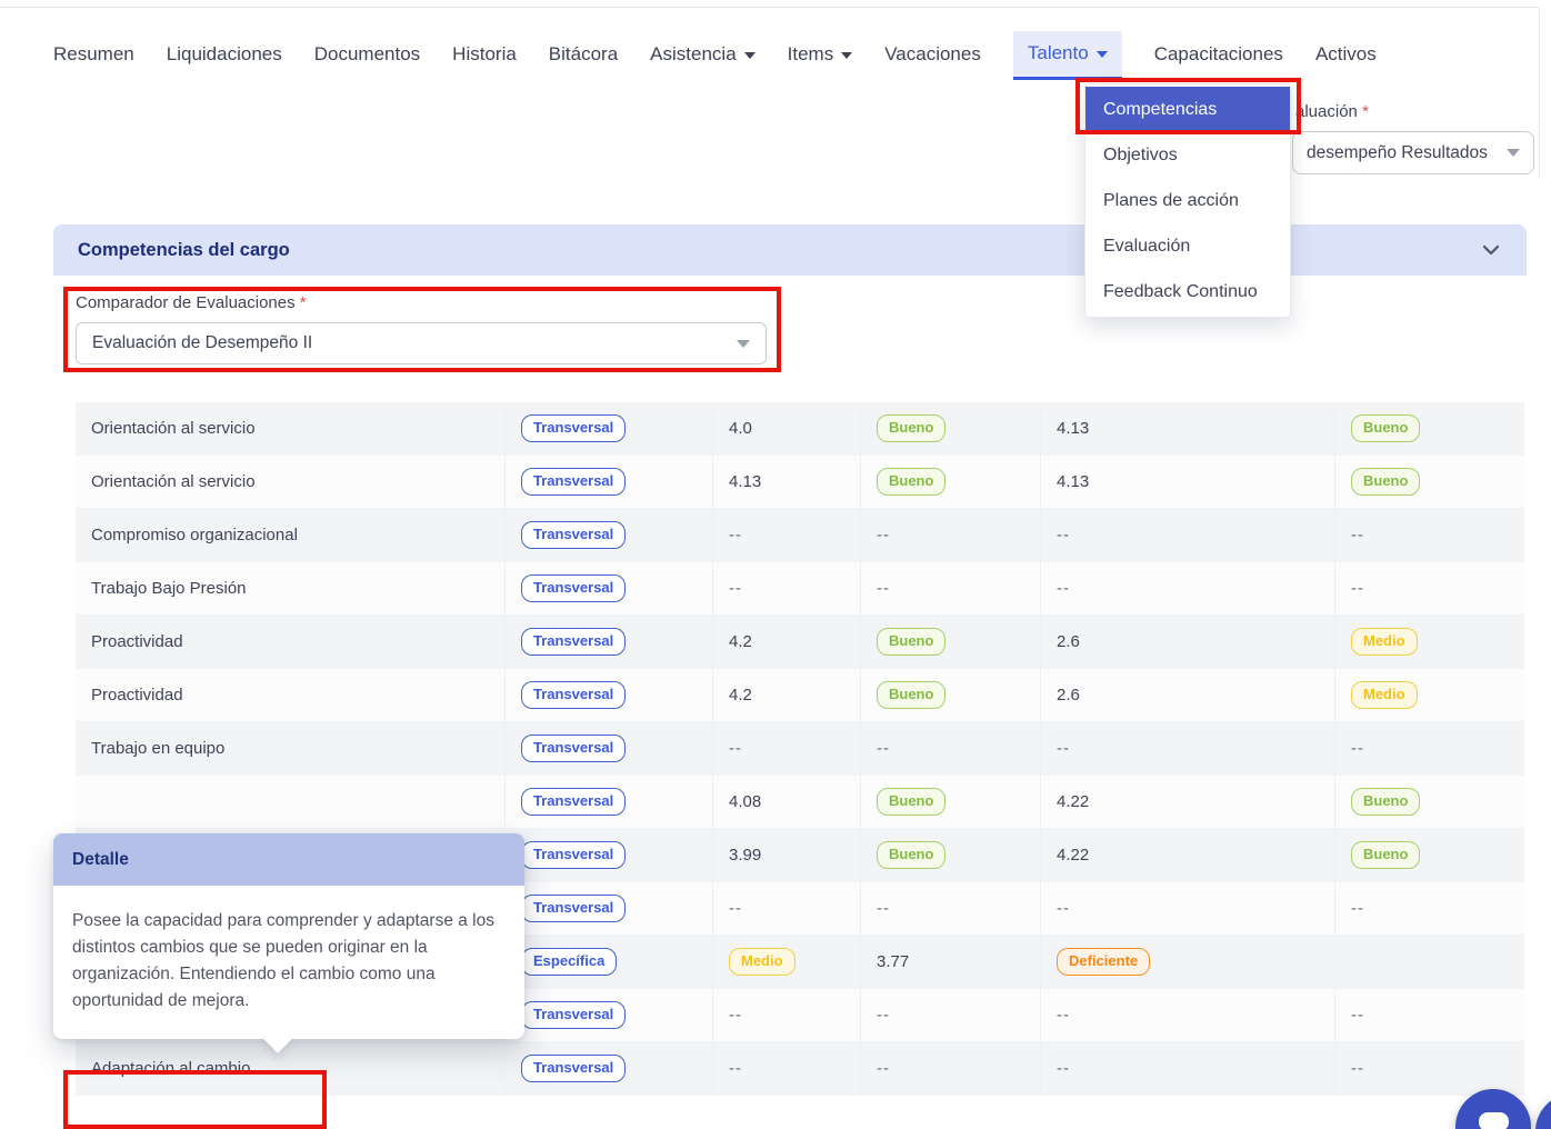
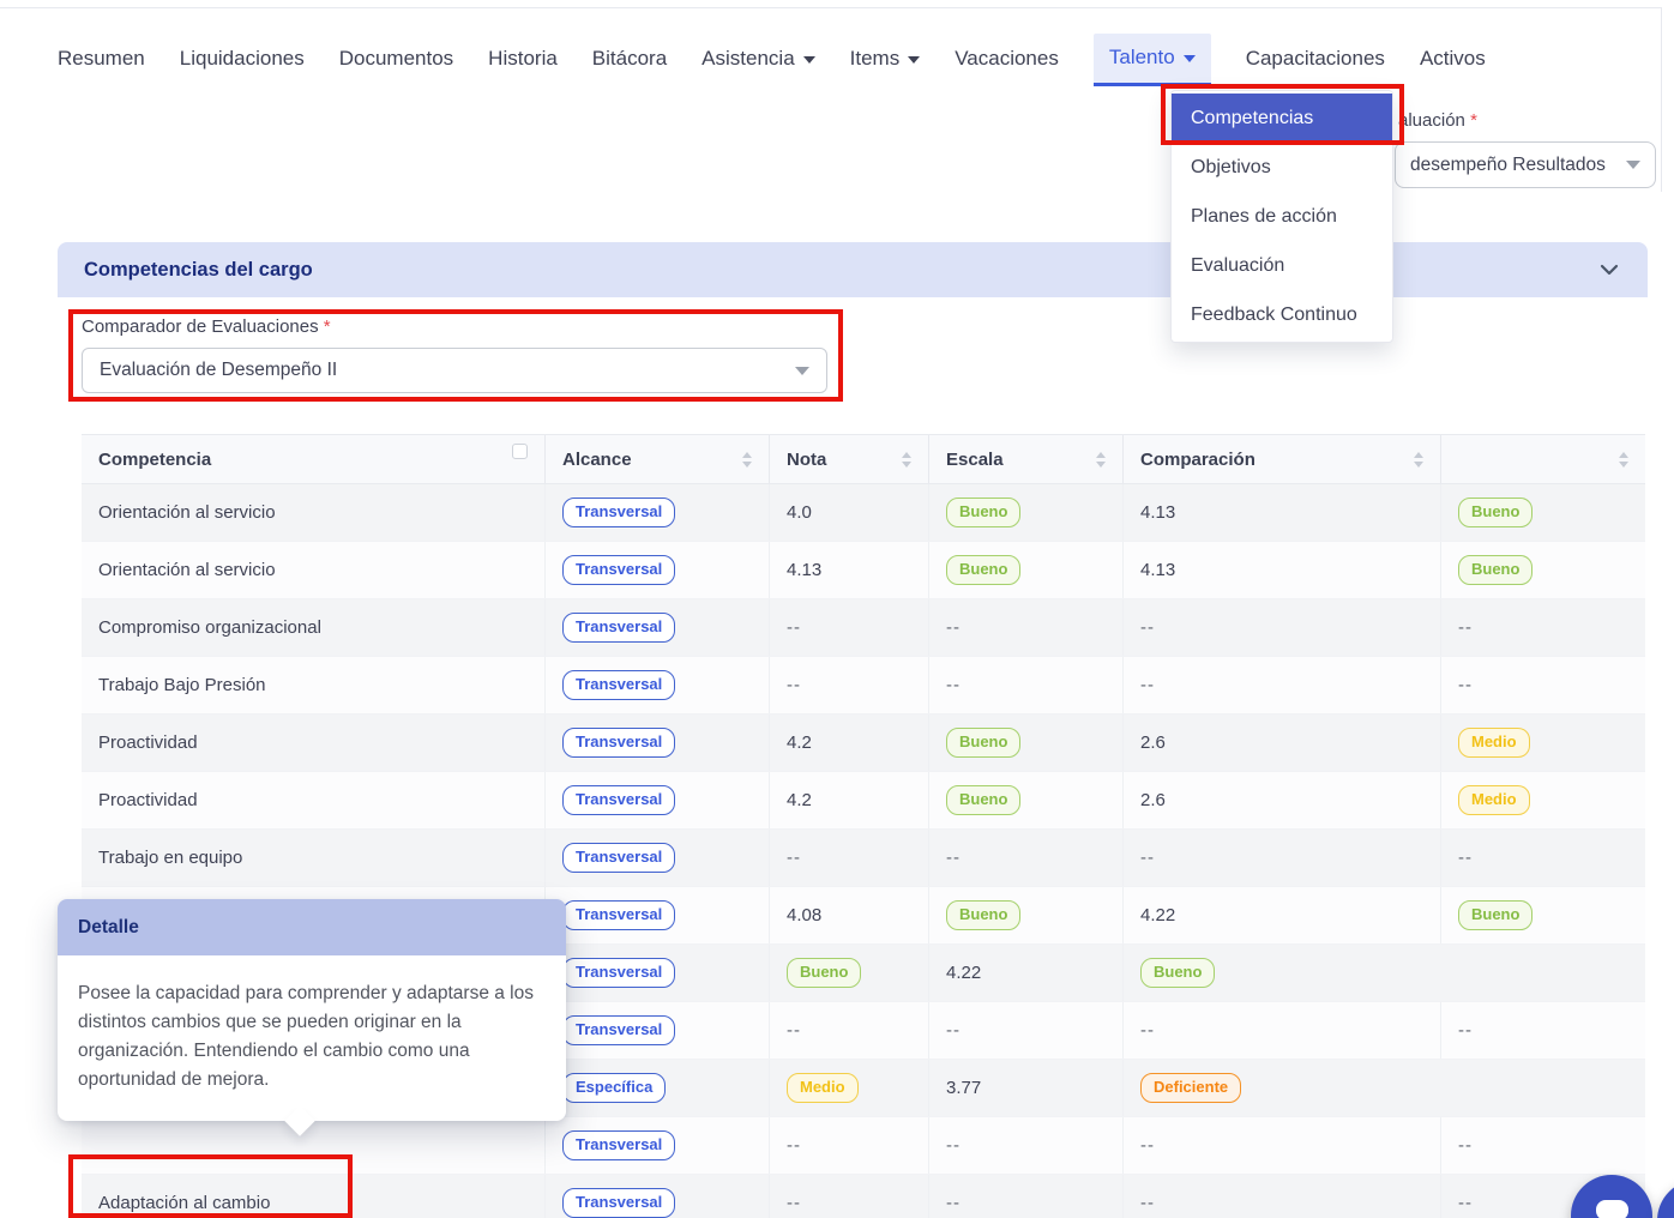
  Resumen
  Liquidaciones
  Documentos
  Historia
  Bitácora
  Asistencia
  Items
  Vacaciones
  Talento
  Capacitaciones
  Activos
  aluación *
  desempeño Resultados
  Competencias
  Objetivos
  Planes de acción
  Evaluación
  Feedback Continuo
  Competencias del cargo
  Comparador de Evaluaciones *
  Evaluación de Desempeño II
+ Competencia
+ Alcance
+ Nota
+ Escala
+ Comparación
  Orientación al servicio
  Transversal
  4.0
  Bueno
  4.13
  Bueno
  Orientación al servicio
  Transversal
  4.13
  Bueno
  4.13
  Bueno
  Compromiso organizacional
  Transversal
  --
  --
  --
  --
  Trabajo Bajo Presión
  Transversal
  --
  --
  --
  --
  Proactividad
  Transversal
  4.2
  Bueno
  2.6
  Medio
  Proactividad
  Transversal
  4.2
  Bueno
  2.6
  Medio
  Trabajo en equipo
  Transversal
  --
  --
  --
  --
  Transversal
  4.08
  Bueno
  4.22
  Bueno
  Transversal
- 3.99
  Bueno
  4.22
  Bueno
  Transversal
  --
  --
  --
  --
  Específica
  Medio
  3.77
  Deficiente
  Transversal
  --
  --
  --
  --
  Adaptación al cambio
  Transversal
  --
  --
  --
  --
  Detalle
  Posee la capacidad para comprender y adaptarse a los distintos cambios que se pueden originar en la organización. Entendiendo el cambio como una oportunidad de mejora.
